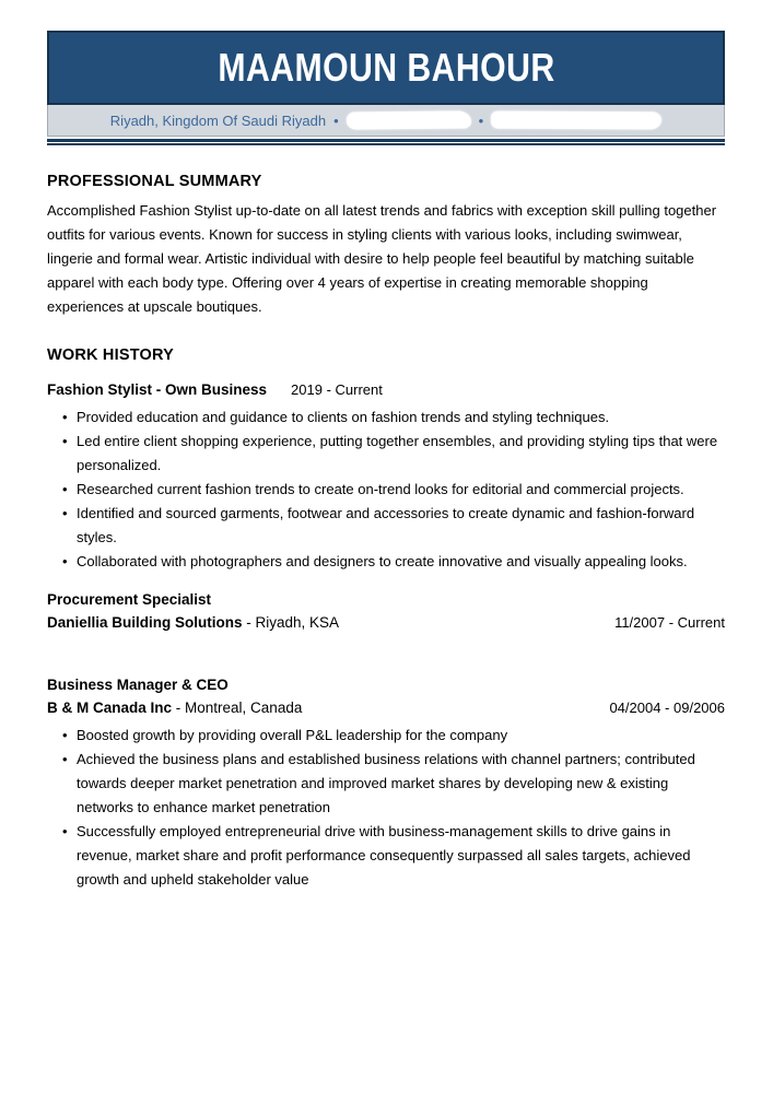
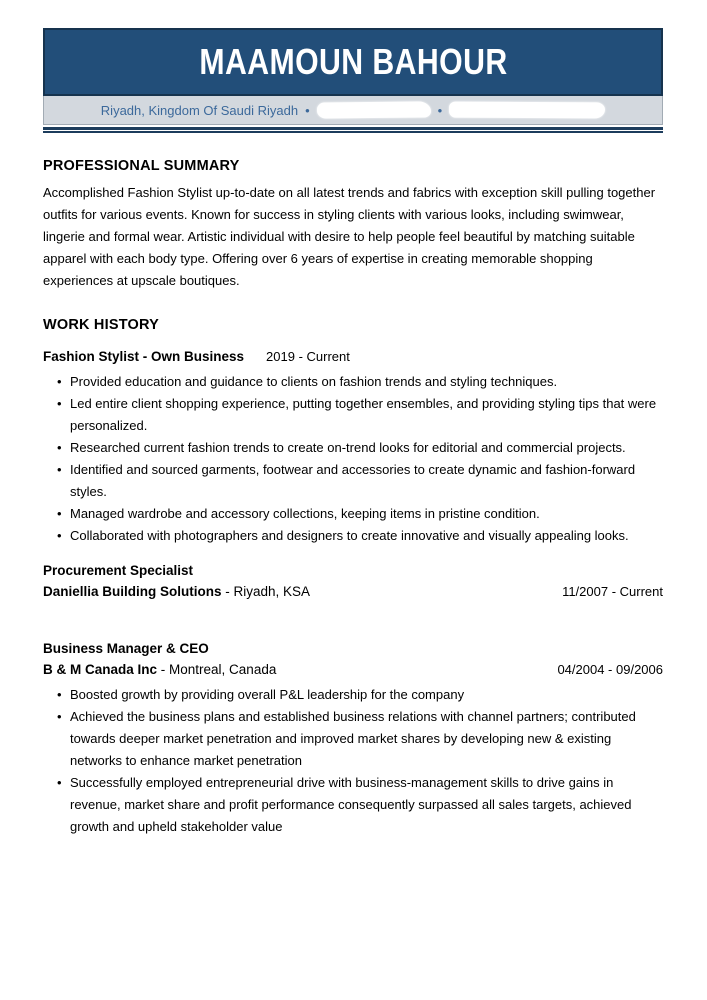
  MAAMOUN BAHOUR
  Riyadh, Kingdom Of Saudi Riyadh
  •
  •
  PROFESSIONAL SUMMARY
- Accomplished Fashion Stylist up-to-date on all latest trends and fabrics with exception skill pulling together outfits for various events. Known for success in styling clients with various looks, including swimwear, lingerie and formal wear. Artistic individual with desire to help people feel beautiful by matching suitable apparel with each body type. Offering over 4 years of expertise in creating memorable shopping experiences at upscale boutiques.
+ Accomplished Fashion Stylist up-to-date on all latest trends and fabrics with exception skill pulling together outfits for various events. Known for success in styling clients with various looks, including swimwear, lingerie and formal wear. Artistic individual with desire to help people feel beautiful by matching suitable apparel with each body type. Offering over 6 years of expertise in creating memorable shopping experiences at upscale boutiques.
  WORK HISTORY
  Fashion Stylist - Own Business 2019 - Current
  Provided education and guidance to clients on fashion trends and styling techniques.
  Led entire client shopping experience, putting together ensembles, and providing styling tips that were personalized.
  Researched current fashion trends to create on-trend looks for editorial and commercial projects.
  Identified and sourced garments, footwear and accessories to create dynamic and fashion-forward styles.
+ Managed wardrobe and accessory collections, keeping items in pristine condition.
  Collaborated with photographers and designers to create innovative and visually appealing looks.
  Procurement Specialist
  Daniellia Building Solutions - Riyadh, KSA
  11/2007 - Current
  Business Manager & CEO
  B & M Canada Inc - Montreal, Canada
  04/2004 - 09/2006
  Boosted growth by providing overall P&L leadership for the company
  Achieved the business plans and established business relations with channel partners; contributed towards deeper market penetration and improved market shares by developing new & existing networks to enhance market penetration
  Successfully employed entrepreneurial drive with business-management skills to drive gains in revenue, market share and profit performance consequently surpassed all sales targets, achieved growth and upheld stakeholder value
